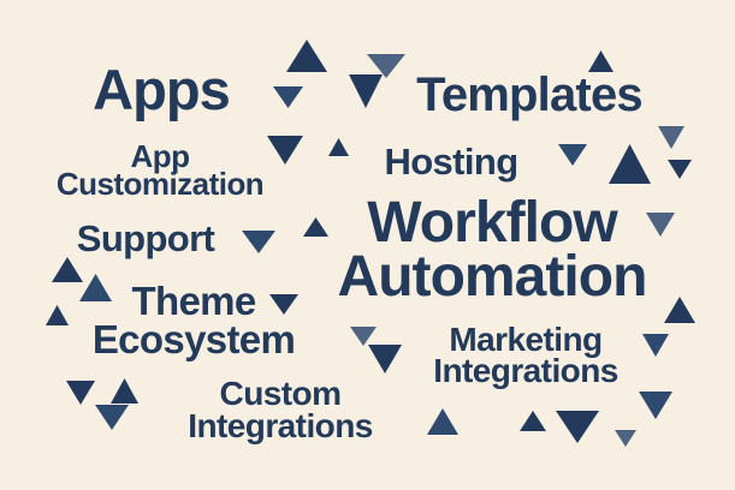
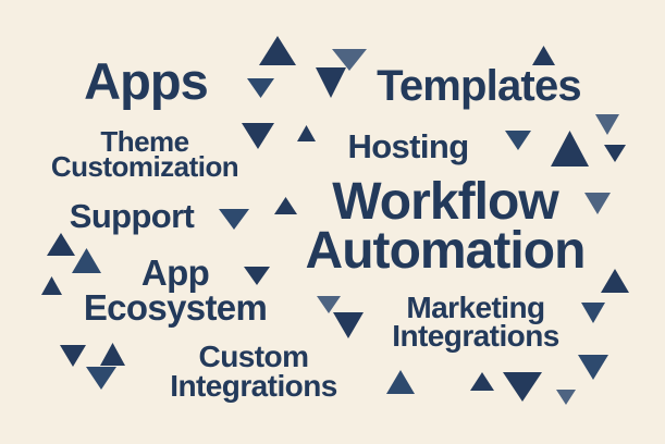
  Apps
  Templates
- App
+ Theme
  Customization
  Hosting
  Support
  Workflow
  Automation
- Theme
+ App
  Ecosystem
  Marketing
  Integrations
  Custom
  Integrations
